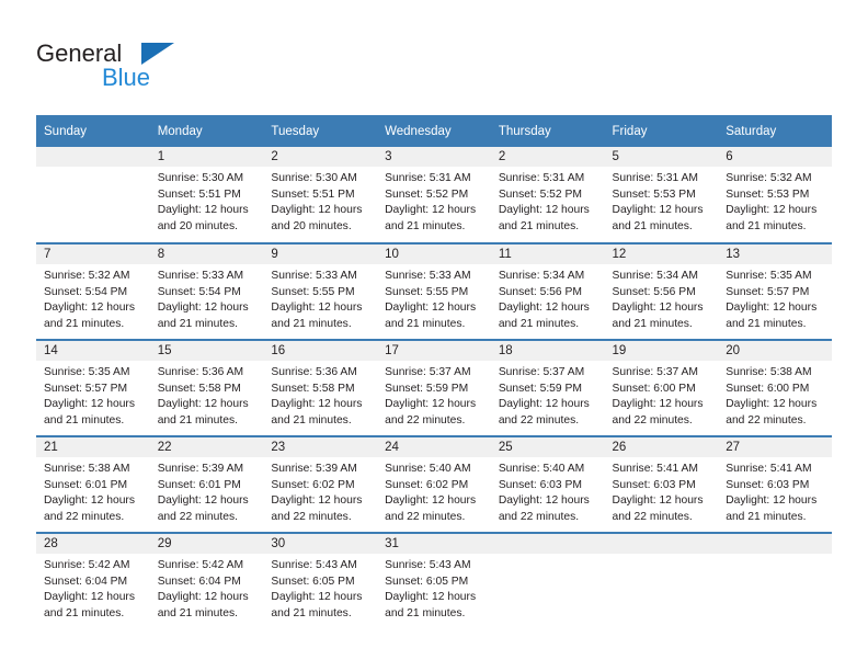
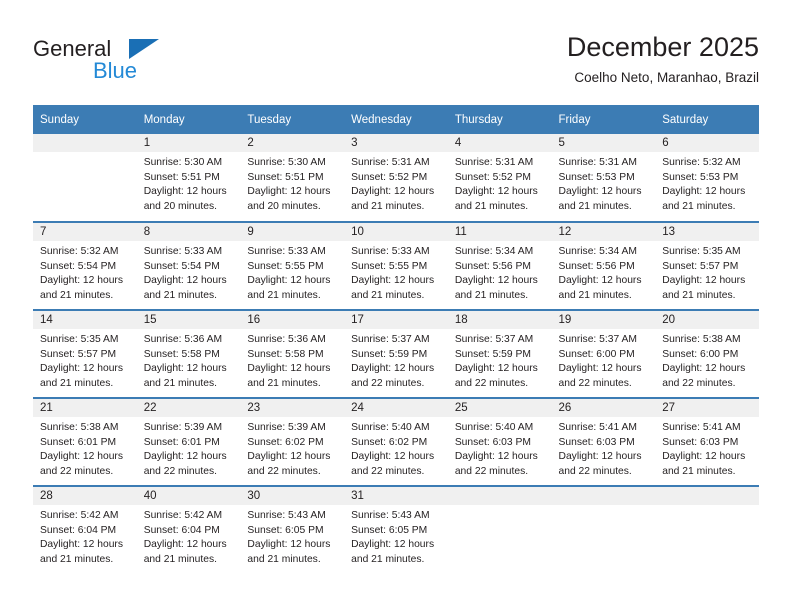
  General
  Blue
+ December 2025
+ Coelho Neto, Maranhao, Brazil
  Sunday	Monday	Tuesday	Wednesday	Thursday	Friday	Saturday
- 	1Sunrise: 5:30 AMSunset: 5:51 PMDaylight: 12 hoursand 20 minutes.	2Sunrise: 5:30 AMSunset: 5:51 PMDaylight: 12 hoursand 20 minutes.	3Sunrise: 5:31 AMSunset: 5:52 PMDaylight: 12 hoursand 21 minutes.	2Sunrise: 5:31 AMSunset: 5:52 PMDaylight: 12 hoursand 21 minutes.	5Sunrise: 5:31 AMSunset: 5:53 PMDaylight: 12 hoursand 21 minutes.	6Sunrise: 5:32 AMSunset: 5:53 PMDaylight: 12 hoursand 21 minutes.
+ 	1Sunrise: 5:30 AMSunset: 5:51 PMDaylight: 12 hoursand 20 minutes.	2Sunrise: 5:30 AMSunset: 5:51 PMDaylight: 12 hoursand 20 minutes.	3Sunrise: 5:31 AMSunset: 5:52 PMDaylight: 12 hoursand 21 minutes.	4Sunrise: 5:31 AMSunset: 5:52 PMDaylight: 12 hoursand 21 minutes.	5Sunrise: 5:31 AMSunset: 5:53 PMDaylight: 12 hoursand 21 minutes.	6Sunrise: 5:32 AMSunset: 5:53 PMDaylight: 12 hoursand 21 minutes.
  7Sunrise: 5:32 AMSunset: 5:54 PMDaylight: 12 hoursand 21 minutes.	8Sunrise: 5:33 AMSunset: 5:54 PMDaylight: 12 hoursand 21 minutes.	9Sunrise: 5:33 AMSunset: 5:55 PMDaylight: 12 hoursand 21 minutes.	10Sunrise: 5:33 AMSunset: 5:55 PMDaylight: 12 hoursand 21 minutes.	11Sunrise: 5:34 AMSunset: 5:56 PMDaylight: 12 hoursand 21 minutes.	12Sunrise: 5:34 AMSunset: 5:56 PMDaylight: 12 hoursand 21 minutes.	13Sunrise: 5:35 AMSunset: 5:57 PMDaylight: 12 hoursand 21 minutes.
  14Sunrise: 5:35 AMSunset: 5:57 PMDaylight: 12 hoursand 21 minutes.	15Sunrise: 5:36 AMSunset: 5:58 PMDaylight: 12 hoursand 21 minutes.	16Sunrise: 5:36 AMSunset: 5:58 PMDaylight: 12 hoursand 21 minutes.	17Sunrise: 5:37 AMSunset: 5:59 PMDaylight: 12 hoursand 22 minutes.	18Sunrise: 5:37 AMSunset: 5:59 PMDaylight: 12 hoursand 22 minutes.	19Sunrise: 5:37 AMSunset: 6:00 PMDaylight: 12 hoursand 22 minutes.	20Sunrise: 5:38 AMSunset: 6:00 PMDaylight: 12 hoursand 22 minutes.
  21Sunrise: 5:38 AMSunset: 6:01 PMDaylight: 12 hoursand 22 minutes.	22Sunrise: 5:39 AMSunset: 6:01 PMDaylight: 12 hoursand 22 minutes.	23Sunrise: 5:39 AMSunset: 6:02 PMDaylight: 12 hoursand 22 minutes.	24Sunrise: 5:40 AMSunset: 6:02 PMDaylight: 12 hoursand 22 minutes.	25Sunrise: 5:40 AMSunset: 6:03 PMDaylight: 12 hoursand 22 minutes.	26Sunrise: 5:41 AMSunset: 6:03 PMDaylight: 12 hoursand 22 minutes.	27Sunrise: 5:41 AMSunset: 6:03 PMDaylight: 12 hoursand 21 minutes.
- 28Sunrise: 5:42 AMSunset: 6:04 PMDaylight: 12 hoursand 21 minutes.	29Sunrise: 5:42 AMSunset: 6:04 PMDaylight: 12 hoursand 21 minutes.	30Sunrise: 5:43 AMSunset: 6:05 PMDaylight: 12 hoursand 21 minutes.	31Sunrise: 5:43 AMSunset: 6:05 PMDaylight: 12 hoursand 21 minutes.
+ 28Sunrise: 5:42 AMSunset: 6:04 PMDaylight: 12 hoursand 21 minutes.	40Sunrise: 5:42 AMSunset: 6:04 PMDaylight: 12 hoursand 21 minutes.	30Sunrise: 5:43 AMSunset: 6:05 PMDaylight: 12 hoursand 21 minutes.	31Sunrise: 5:43 AMSunset: 6:05 PMDaylight: 12 hoursand 21 minutes.
